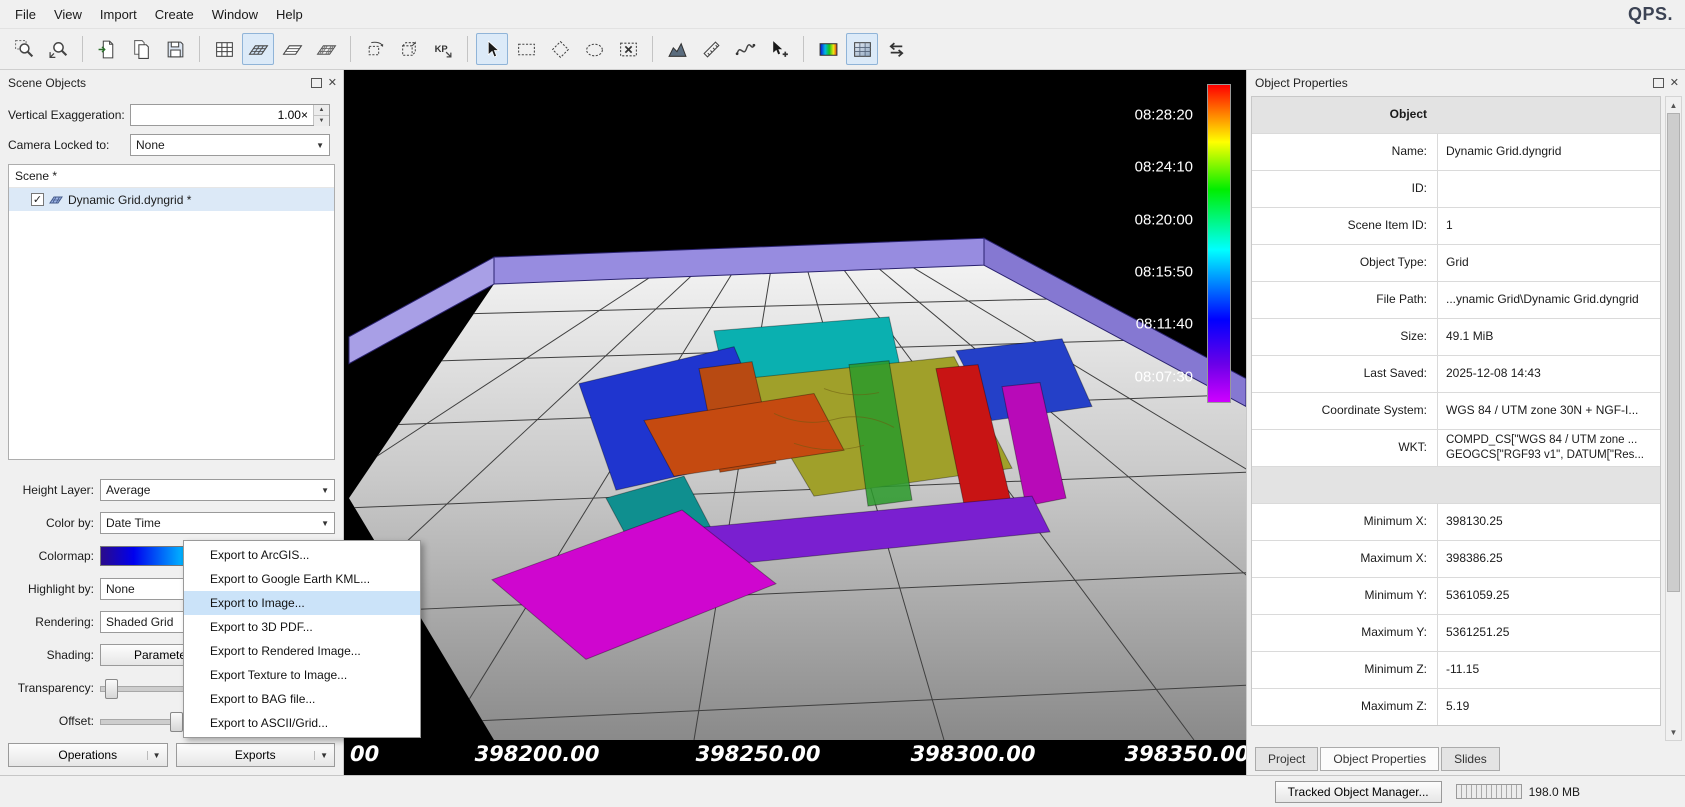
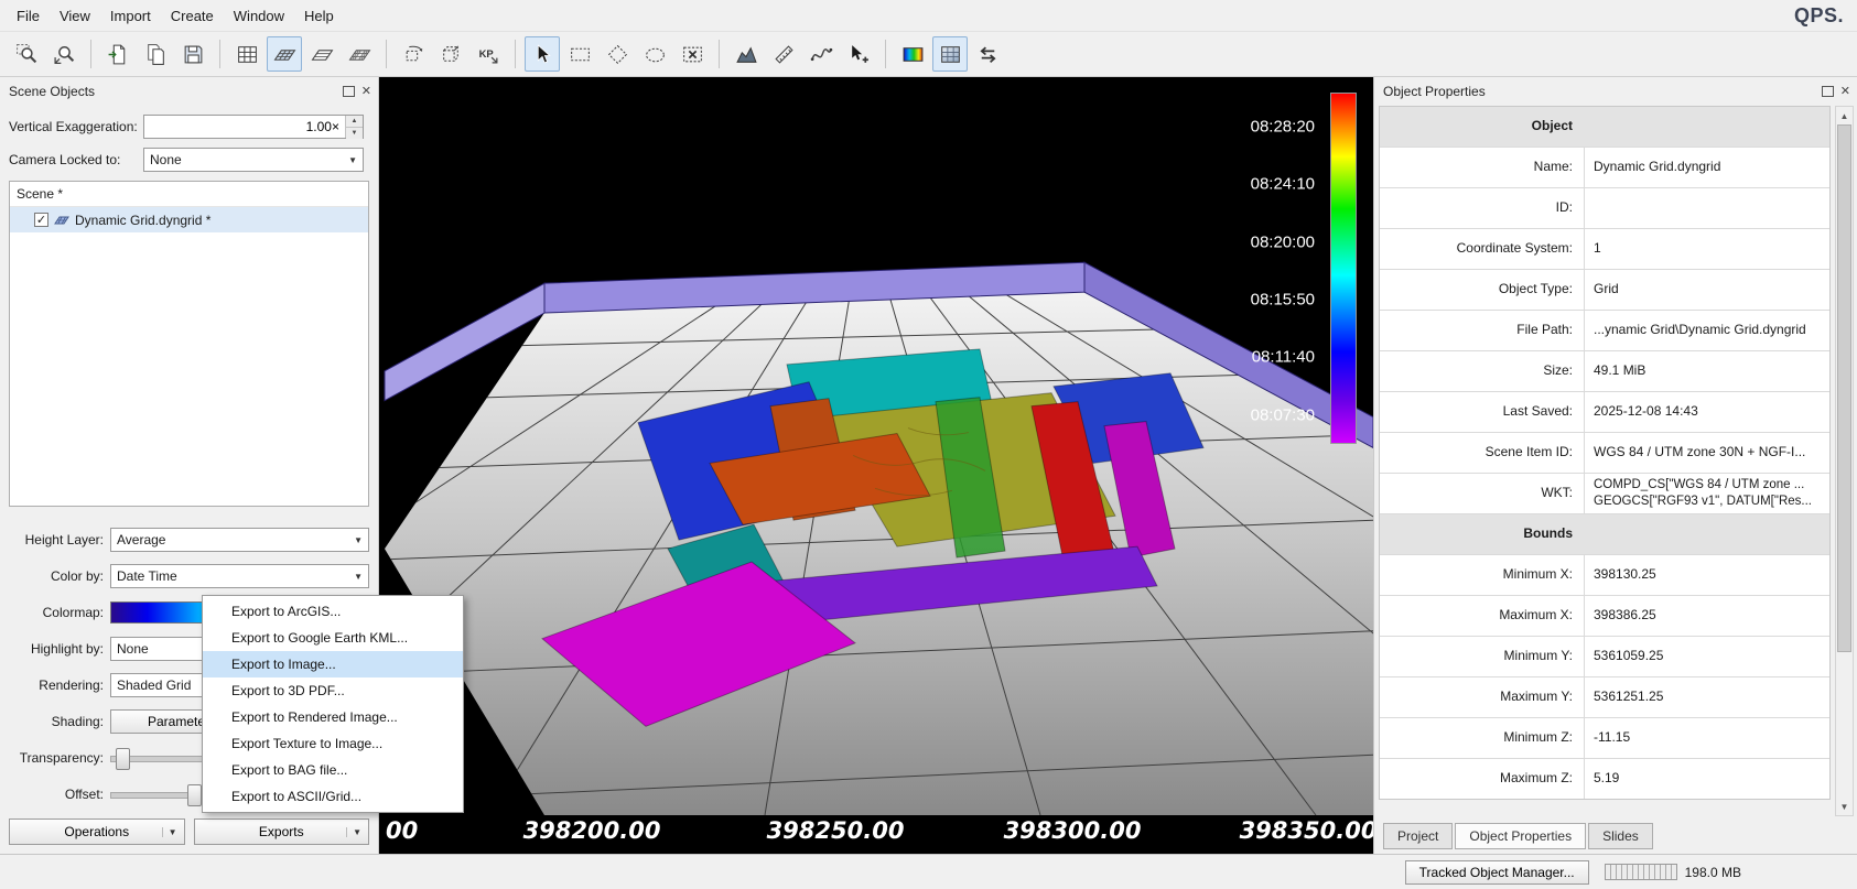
  File
  View
  Import
  Create
  Window
  Help
  QPS.
  KP
  Scene Objects
  ✕
  Vertical Exaggeration:
  1.00×
  Camera Locked to:
  None
  ▼
  Scene *
  Dynamic Grid.dyngrid *
  Height Layer:
  Average
  ▼
  Color by:
  Date Time
  ▼
  Colormap:
  Highlight by:
  None
  Rendering:
  Shaded Grid
  Shading:
  Transparency:
  Offset:
  Operations
  ▼
  Exports
  ▼
  08:28:20
  08:24:10
  08:20:00
  08:15:50
  08:11:40
  08:07:30
  00
  398200.00
  398250.00
  398300.00
  398350.00
  Object Properties
  ✕
  Object
  Name:
  Dynamic Grid.dyngrid
  ID:
- Scene Item ID:
+ Coordinate System:
  1
  Object Type:
  Grid
  File Path:
  ...ynamic Grid\Dynamic Grid.dyngrid
  Size:
  49.1 MiB
  Last Saved:
  2025-12-08 14:43
- Coordinate System:
+ Scene Item ID:
  WGS 84 / UTM zone 30N + NGF-I...
  WKT:
  COMPD_CS["WGS 84 / UTM zone ...
  GEOGCS["RGF93 v1", DATUM["Res...
+ Bounds
  Minimum X:
  398130.25
  Maximum X:
  398386.25
  Minimum Y:
  5361059.25
  Maximum Y:
  5361251.25
  Minimum Z:
  -11.15
  Maximum Z:
  5.19
  ▲
  ▼
  Project
  Object Properties
  Slides
  Tracked Object Manager...
  198.0 MB
  Export to ArcGIS...
  Export to Google Earth KML...
  Export to Image...
  Export to 3D PDF...
  Export to Rendered Image...
  Export Texture to Image...
  Export to BAG file...
  Export to ASCII/Grid...
